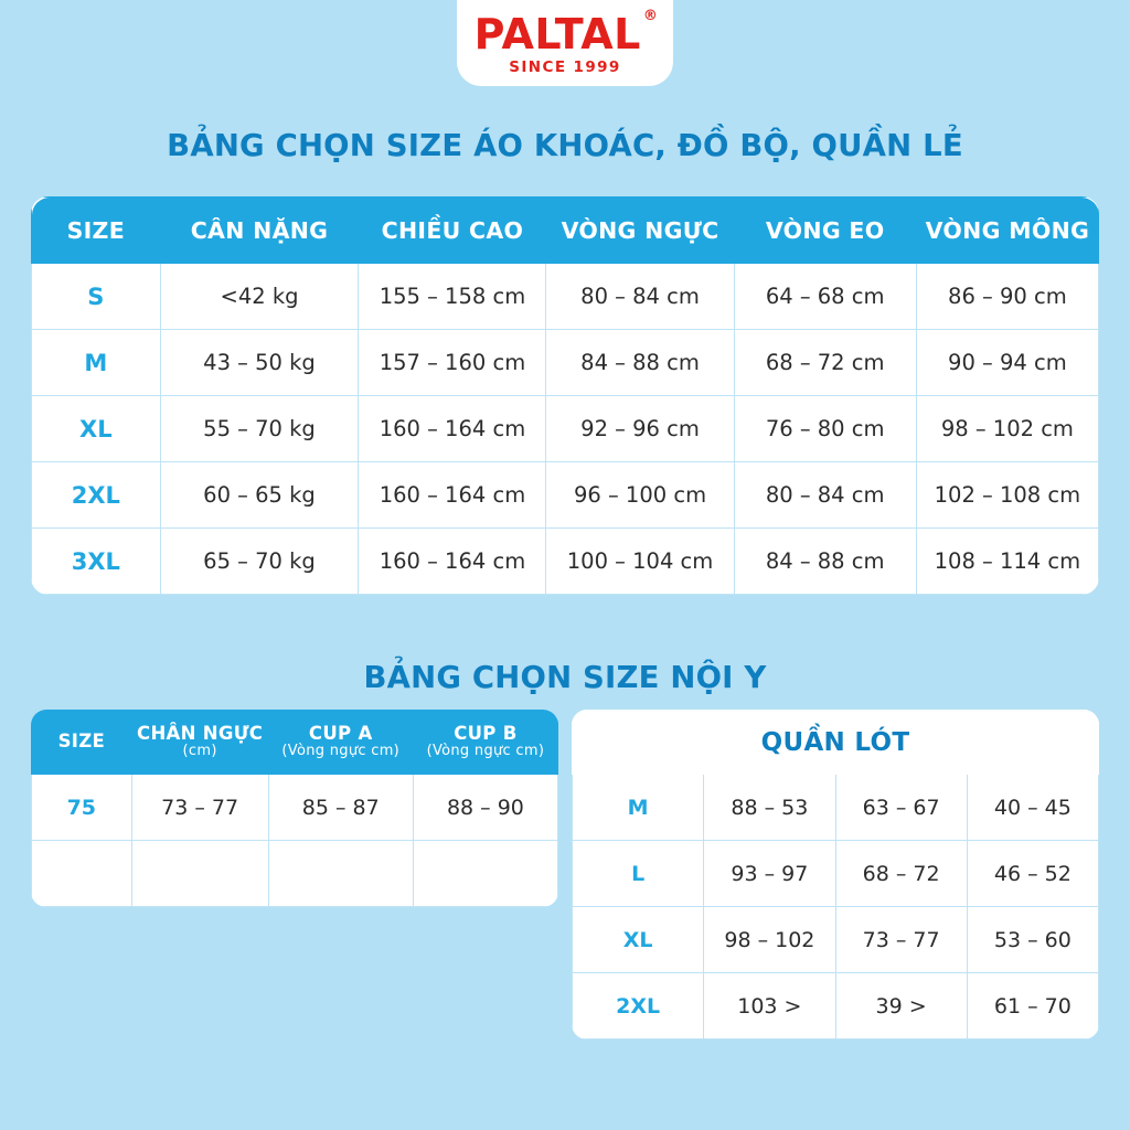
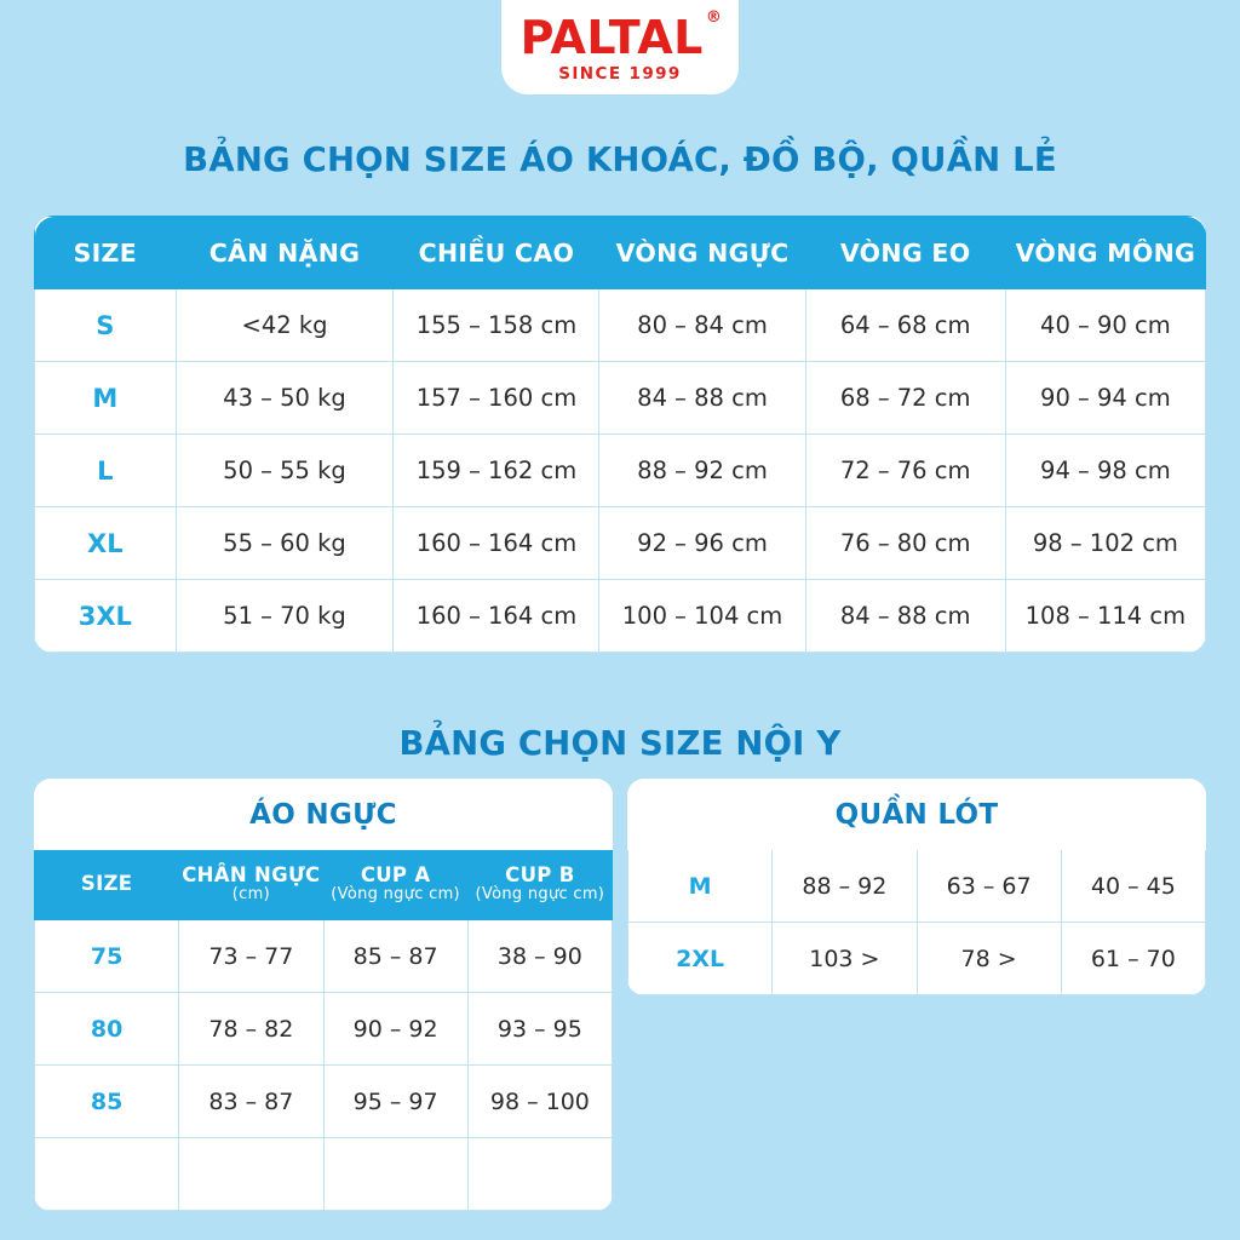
  PALTAL ®
  SINCE 1999
  BẢNG CHỌN SIZE ÁO KHOÁC, ĐỒ BỘ, QUẦN LẺ
  SIZE	CÂN NẶNG	CHIỀU CAO	VÒNG NGỰC	VÒNG EO	VÒNG MÔNG
- S	<42 kg	155 – 158 cm	80 – 84 cm	64 – 68 cm	86 – 90 cm
+ S	<42 kg	155 – 158 cm	80 – 84 cm	64 – 68 cm	40 – 90 cm
  M	43 – 50 kg	157 – 160 cm	84 – 88 cm	68 – 72 cm	90 – 94 cm
+ L	50 – 55 kg	159 – 162 cm	88 – 92 cm	72 – 76 cm	94 – 98 cm
- XL	55 – 70 kg	160 – 164 cm	92 – 96 cm	76 – 80 cm	98 – 102 cm
+ XL	55 – 60 kg	160 – 164 cm	92 – 96 cm	76 – 80 cm	98 – 102 cm
- 2XL	60 – 65 kg	160 – 164 cm	96 – 100 cm	80 – 84 cm	102 – 108 cm
- 3XL	65 – 70 kg	160 – 164 cm	100 – 104 cm	84 – 88 cm	108 – 114 cm
+ 3XL	51 – 70 kg	160 – 164 cm	100 – 104 cm	84 – 88 cm	108 – 114 cm
  BẢNG CHỌN SIZE NỘI Y
+ ÁO NGỰC
  SIZE	CHÂN NGỰC (cm)	CUP A (Vòng ngực cm)	CUP B (Vòng ngực cm)
- 75	73 – 77	85 – 87	88 – 90
+ 75	73 – 77	85 – 87	38 – 90
+ 80	78 – 82	90 – 92	93 – 95
+ 85	83 – 87	95 – 97	98 – 100
  QUẦN LÓT
- M	88 – 53	63 – 67	40 – 45
+ M	88 – 92	63 – 67	40 – 45
- L	93 – 97	68 – 72	46 – 52
- XL	98 – 102	73 – 77	53 – 60
- 2XL	103 >	39 >	61 – 70
+ 2XL	103 >	78 >	61 – 70
